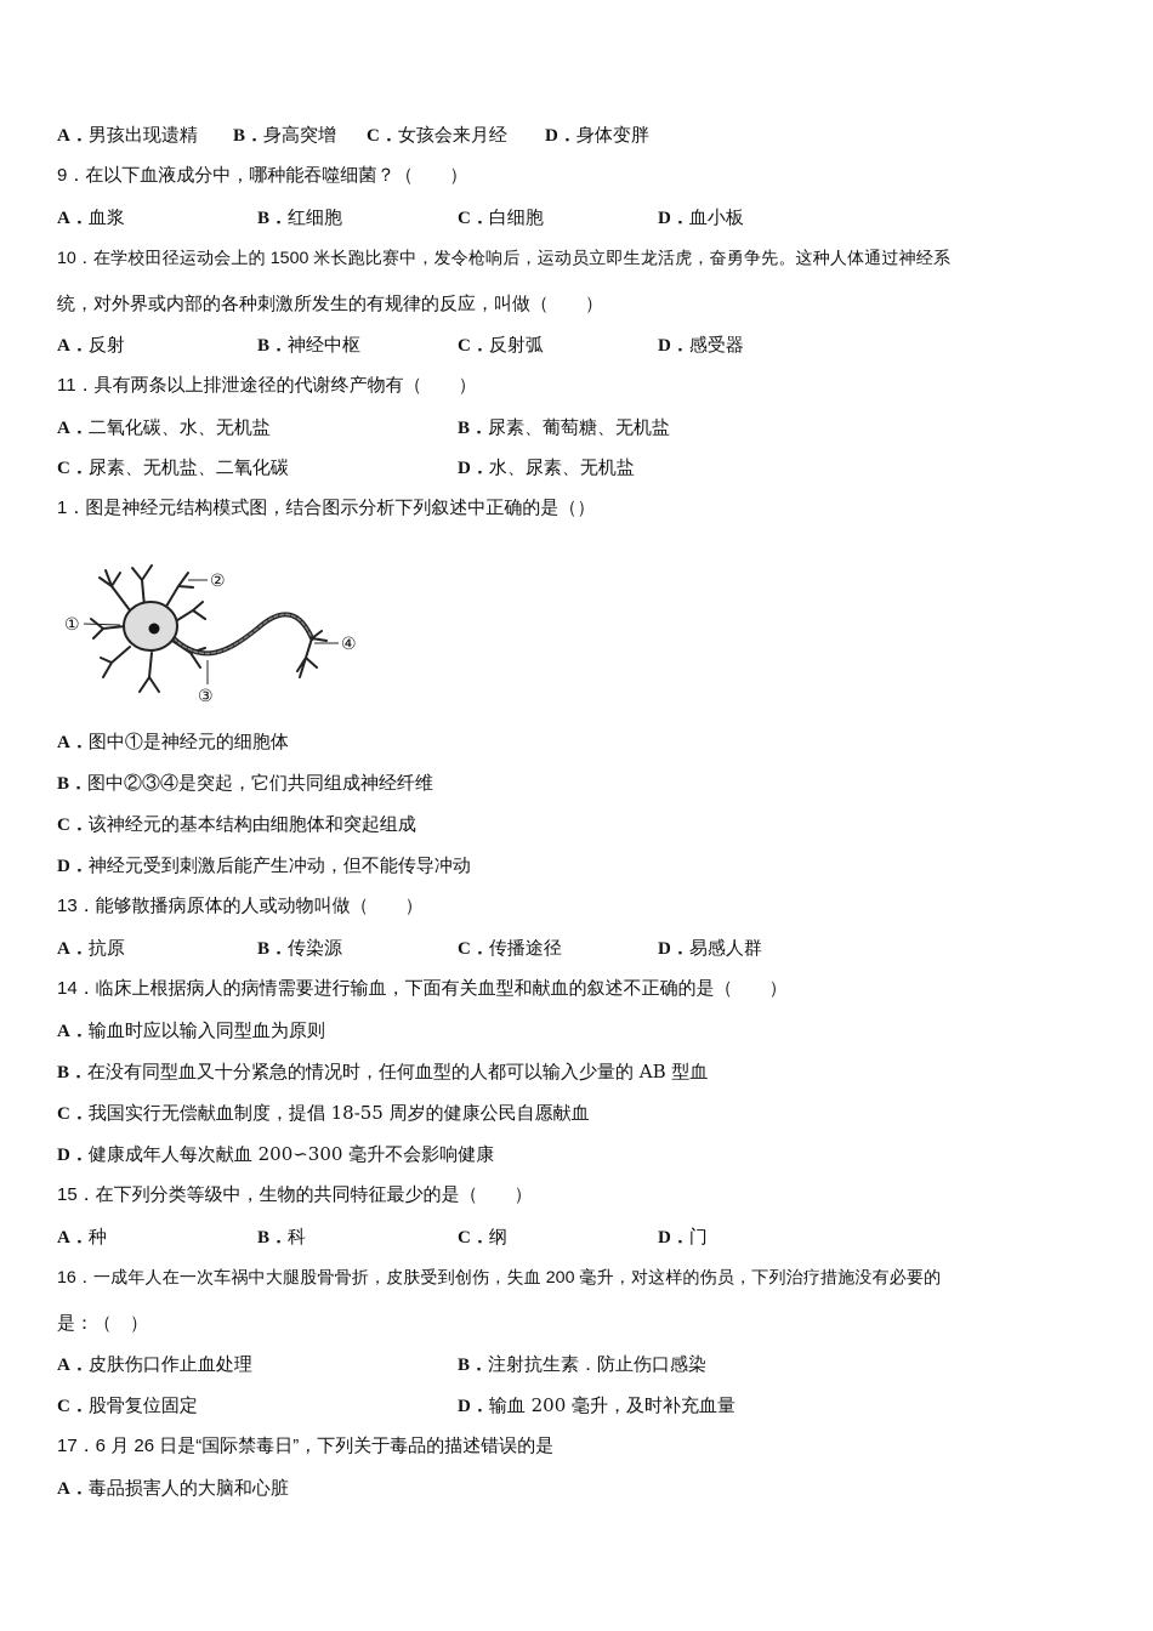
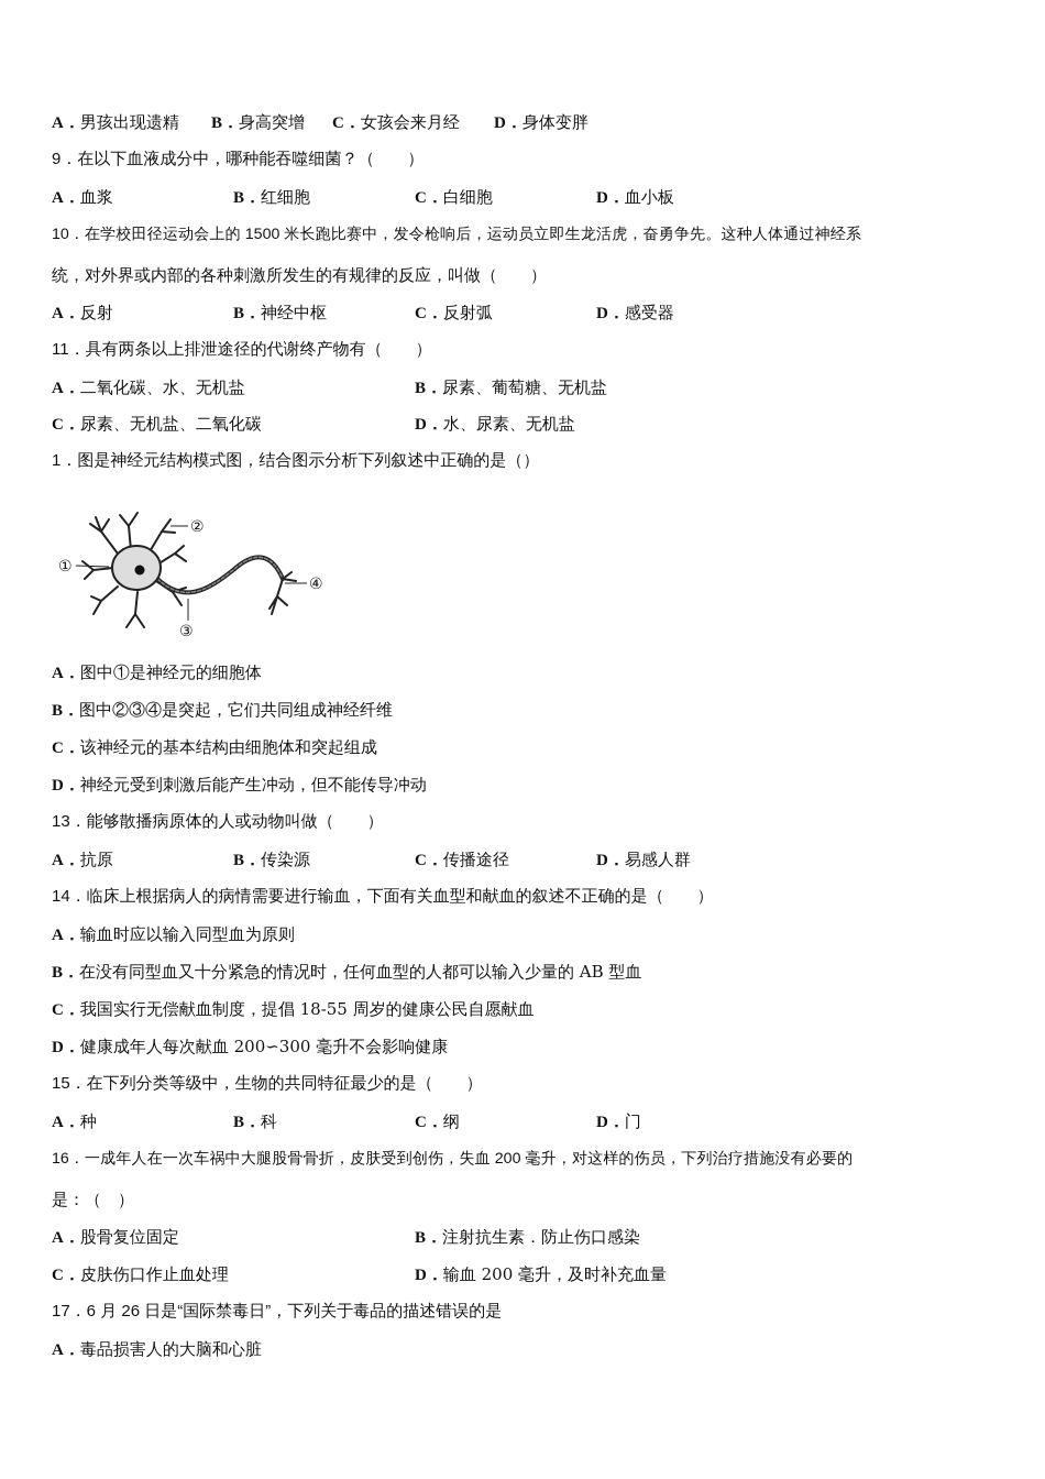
  A．男孩出现遗精
  B．身高突增
  C．女孩会来月经
  D．身体变胖
  9．在以下血液成分中，哪种能吞噬细菌？（ ）
  A．血浆
  B．红细胞
  C．白细胞
  D．血小板
  10．在学校田径运动会上的 1500 米长跑比赛中，发令枪响后，运动员立即生龙活虎，奋勇争先。这种人体通过神经系
  统，对外界或内部的各种刺激所发生的有规律的反应，叫做（ ）
  A．反射
  B．神经中枢
  C．反射弧
  D．感受器
  11．具有两条以上排泄途径的代谢终产物有（ ）
  A．二氧化碳、水、无机盐
  B．尿素、葡萄糖、无机盐
  C．尿素、无机盐、二氧化碳
  D．水、尿素、无机盐
  1．图是神经元结构模式图，结合图示分析下列叙述中正确的是（）
  ①
  ②
  ③
  ④
  A．图中①是神经元的细胞体
  B．图中②③④是突起，它们共同组成神经纤维
  C．该神经元的基本结构由细胞体和突起组成
  D．神经元受到刺激后能产生冲动，但不能传导冲动
  13．能够散播病原体的人或动物叫做（ ）
  A．抗原
  B．传染源
  C．传播途径
  D．易感人群
  14．临床上根据病人的病情需要进行输血，下面有关血型和献血的叙述不正确的是（ ）
  A．输血时应以输入同型血为原则
  B．在没有同型血又十分紧急的情况时，任何血型的人都可以输入少量的 AB 型血
  C．我国实行无偿献血制度，提倡 18-55 周岁的健康公民自愿献血
  D．健康成年人每次献血 200∽300 毫升不会影响健康
  15．在下列分类等级中，生物的共同特征最少的是（ ）
  A．种
  B．科
  C．纲
  D．门
  16．一成年人在一次车祸中大腿股骨骨折，皮肤受到创伤，失血 200 毫升，对这样的伤员，下列治疗措施没有必要的
  是：（ ）
- A．皮肤伤口作止血处理
+ A．股骨复位固定
  B．注射抗生素．防止伤口感染
- C．股骨复位固定
+ C．皮肤伤口作止血处理
  D．输血 200 毫升，及时补充血量
  17．6 月 26 日是“国际禁毒日”，下列关于毒品的描述错误的是
  A．毒品损害人的大脑和心脏
